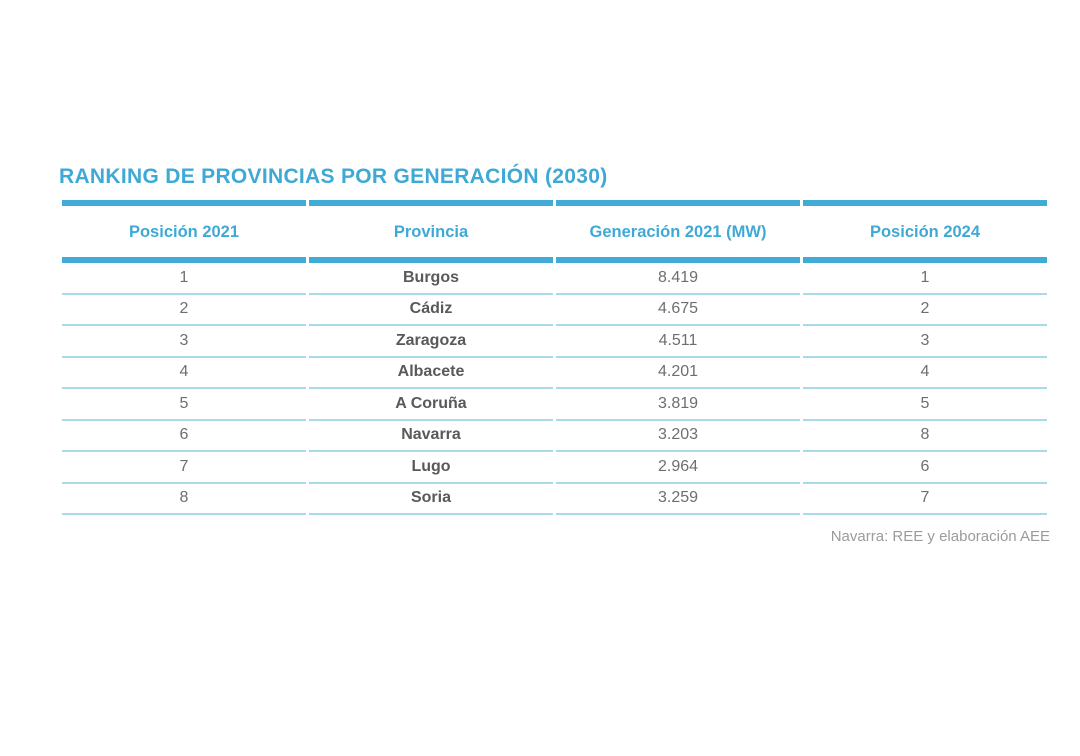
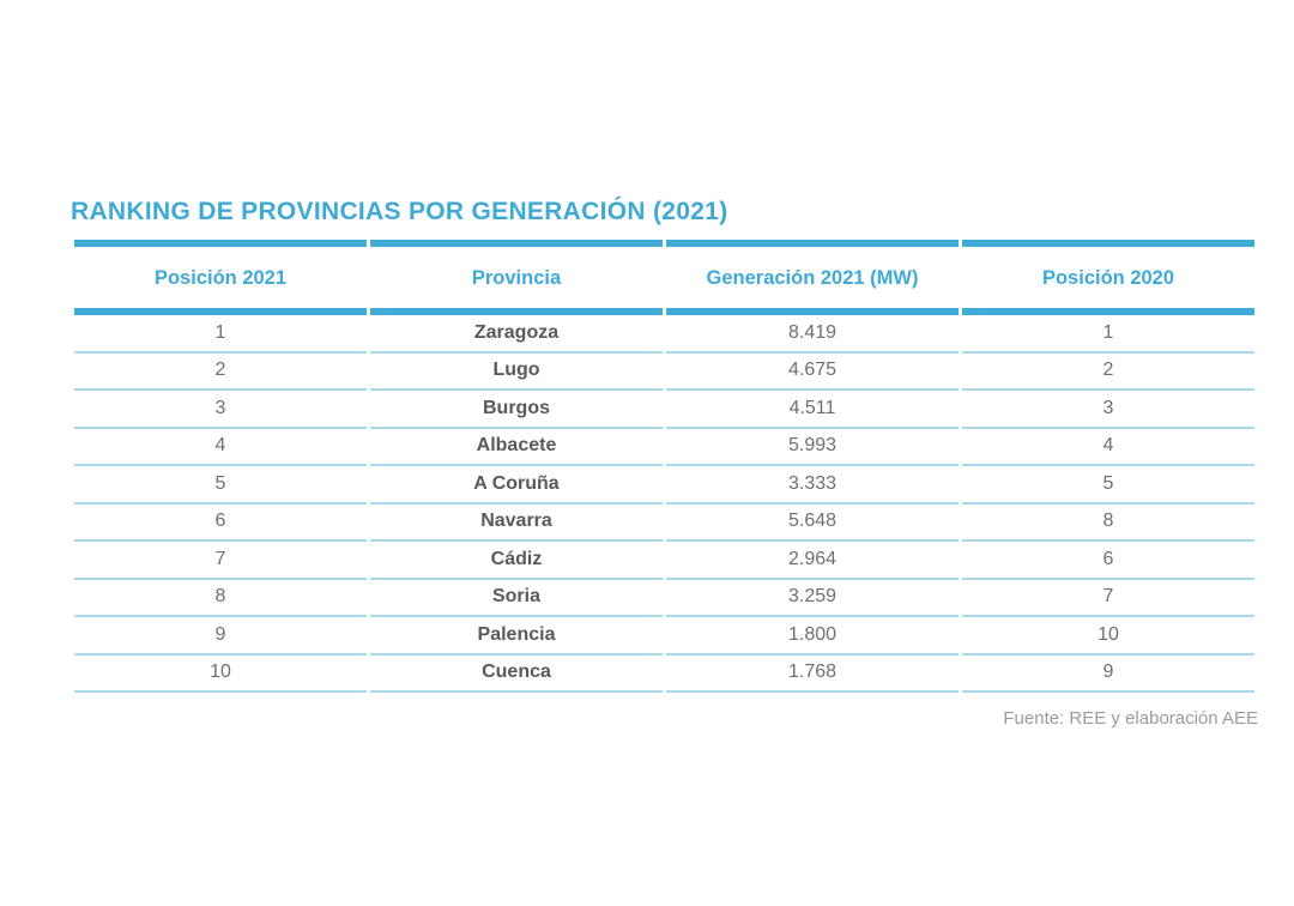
- RANKING DE PROVINCIAS POR GENERACIÓN (2030)
+ RANKING DE PROVINCIAS POR GENERACIÓN (2021)
- Posición 2021	Provincia	Generación 2021 (MW)	Posición 2024
+ Posición 2021	Provincia	Generación 2021 (MW)	Posición 2020
- 1	Burgos	8.419	1
+ 1	Zaragoza	8.419	1
- 2	Cádiz	4.675	2
+ 2	Lugo	4.675	2
- 3	Zaragoza	4.511	3
+ 3	Burgos	4.511	3
- 4	Albacete	4.201	4
+ 4	Albacete	5.993	4
- 5	A Coruña	3.819	5
+ 5	A Coruña	3.333	5
- 6	Navarra	3.203	8
+ 6	Navarra	5.648	8
- 7	Lugo	2.964	6
+ 7	Cádiz	2.964	6
  8	Soria	3.259	7
+ 9	Palencia	1.800	10
+ 10	Cuenca	1.768	9
- Navarra: REE y elaboración AEE
+ Fuente: REE y elaboración AEE
